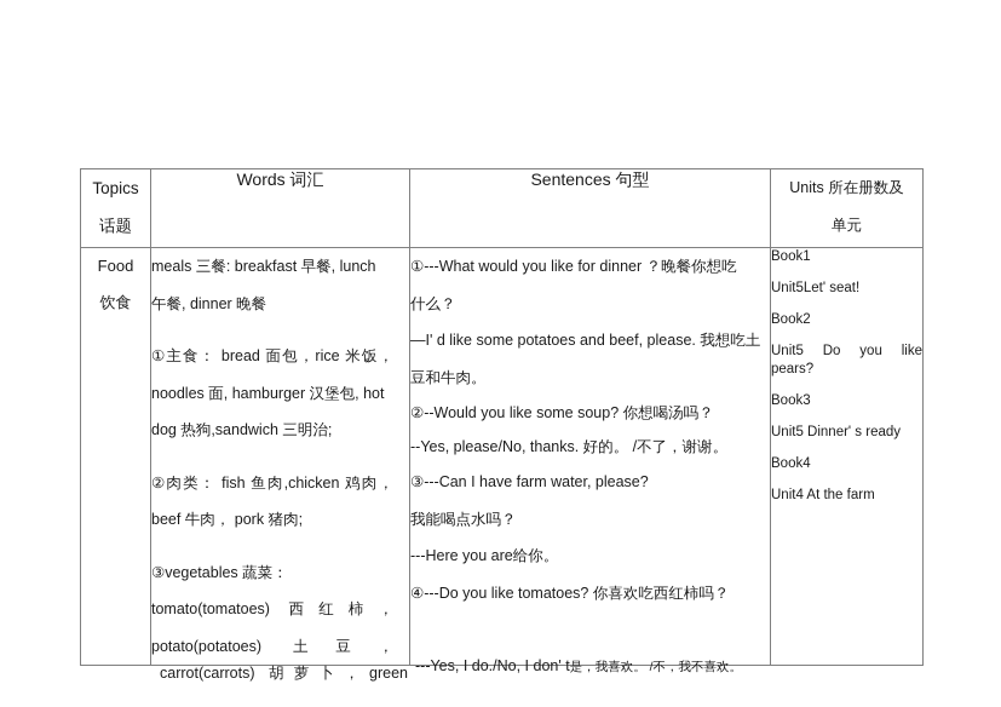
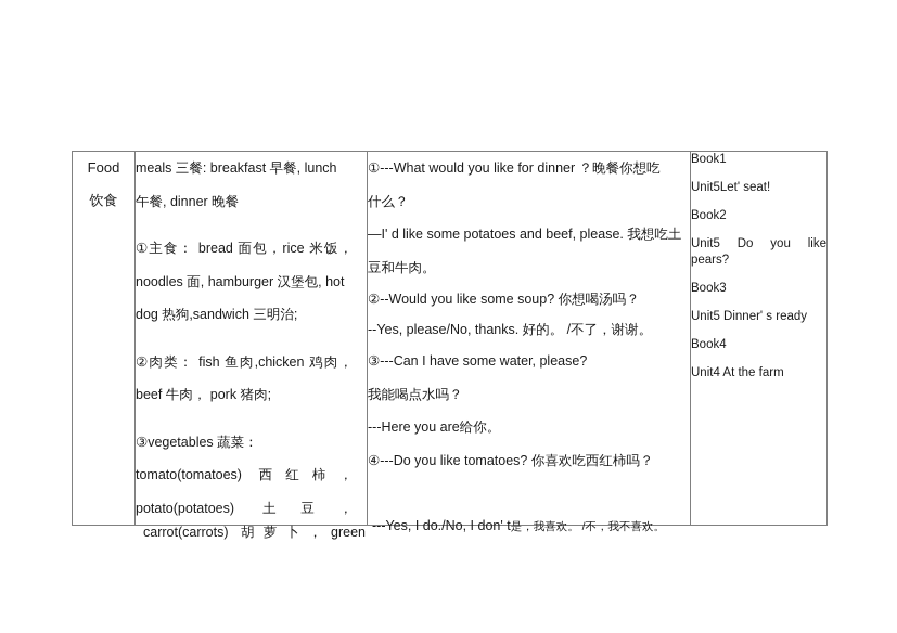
- Topics 话题	Words 词汇	Sentences 句型	Units 所在册数及 单元
- Food 饮食	meals 三餐: breakfast 早餐, lunch 午餐, dinner 晚餐 ①主食： bread 面包，rice 米饭， noodles 面, hamburger 汉堡包, hot dog 热狗,sandwich 三明治; ②肉类： fish 鱼肉,chicken 鸡肉， beef 牛肉， pork 猪肉; ③vegetables 蔬菜： tomato(tomatoes) 西红柿， potato(potatoes) 土豆， carrot(carrots) 胡萝卜，green	①---What would you like for dinner ？晚餐你想吃 什么？ —I' d like some potatoes and beef, please. 我想吃土 豆和牛肉。 ②--Would you like some soup? 你想喝汤吗？ --Yes, please/No, thanks. 好的。 /不了，谢谢。 ③---Can I have farm water, please? 我能喝点水吗？ ---Here you are给你。 ④---Do you like tomatoes? 你喜欢吃西红柿吗？ ---Yes, I do./No, I don' t是，我喜欢。 /不，我不喜欢。	Book1 Unit5Let' seat! Book2 Unit5 Do you like pears? Book3 Unit5 Dinner' s ready Book4 Unit4 At the farm
+ Food 饮食	meals 三餐: breakfast 早餐, lunch 午餐, dinner 晚餐 ①主食： bread 面包，rice 米饭， noodles 面, hamburger 汉堡包, hot dog 热狗,sandwich 三明治; ②肉类： fish 鱼肉,chicken 鸡肉， beef 牛肉， pork 猪肉; ③vegetables 蔬菜： tomato(tomatoes) 西红柿， potato(potatoes) 土豆， carrot(carrots) 胡萝卜，green	①---What would you like for dinner ？晚餐你想吃 什么？ —I' d like some potatoes and beef, please. 我想吃土 豆和牛肉。 ②--Would you like some soup? 你想喝汤吗？ --Yes, please/No, thanks. 好的。 /不了，谢谢。 ③---Can I have some water, please? 我能喝点水吗？ ---Here you are给你。 ④---Do you like tomatoes? 你喜欢吃西红柿吗？ ---Yes, I do./No, I don' t是，我喜欢。 /不，我不喜欢。	Book1 Unit5Let' seat! Book2 Unit5 Do you like pears? Book3 Unit5 Dinner' s ready Book4 Unit4 At the farm
